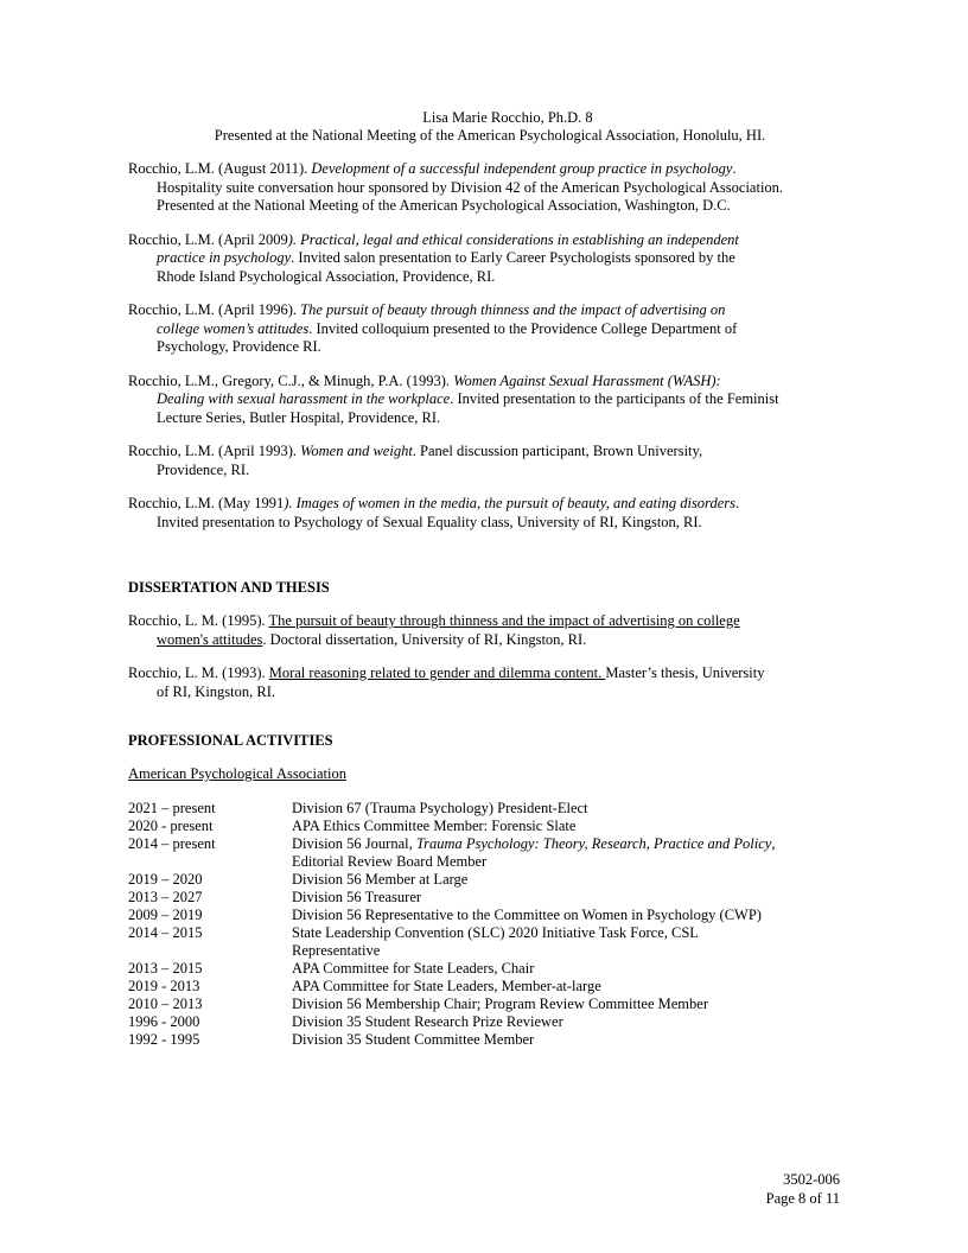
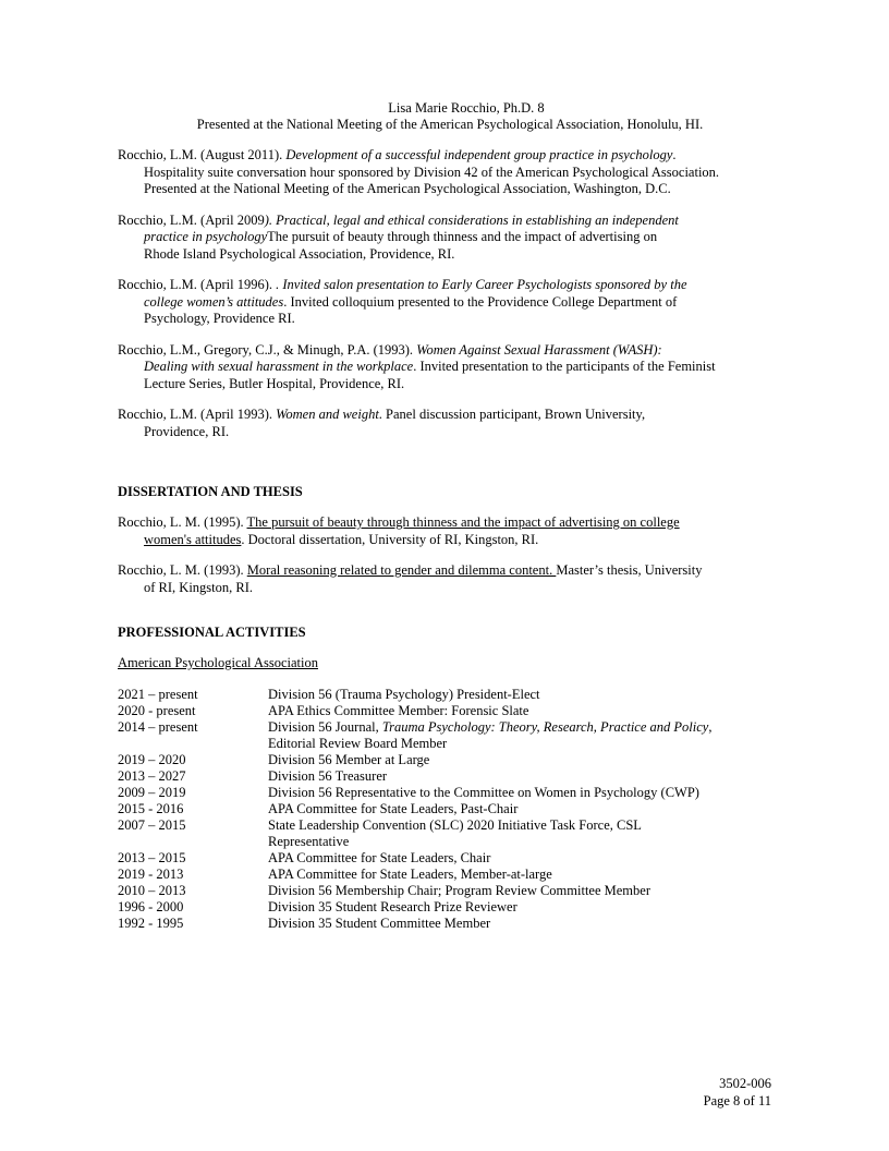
  Lisa Marie Rocchio, Ph.D. 8
  Presented at the National Meeting of the American Psychological Association, Honolulu, HI.
  Rocchio, L.M. (August 2011). Development of a successful independent group practice in psychology.
  Hospitality suite conversation hour sponsored by Division 42 of the American Psychological Association.
  Presented at the National Meeting of the American Psychological Association, Washington, D.C.
  Rocchio, L.M. (April 2009). Practical, legal and ethical considerations in establishing an independent
- practice in psychology. Invited salon presentation to Early Career Psychologists sponsored by the
+ practice in psychologyThe pursuit of beauty through thinness and the impact of advertising on
  Rhode Island Psychological Association, Providence, RI.
- Rocchio, L.M. (April 1996). The pursuit of beauty through thinness and the impact of advertising on
+ Rocchio, L.M. (April 1996). . Invited salon presentation to Early Career Psychologists sponsored by the
  college women’s attitudes. Invited colloquium presented to the Providence College Department of
  Psychology, Providence RI.
  Rocchio, L.M., Gregory, C.J., & Minugh, P.A. (1993). Women Against Sexual Harassment (WASH):
  Dealing with sexual harassment in the workplace. Invited presentation to the participants of the Feminist
  Lecture Series, Butler Hospital, Providence, RI.
  Rocchio, L.M. (April 1993). Women and weight. Panel discussion participant, Brown University,
  Providence, RI.
- Rocchio, L.M. (May 1991). Images of women in the media, the pursuit of beauty, and eating disorders.
- Invited presentation to Psychology of Sexual Equality class, University of RI, Kingston, RI.
  DISSERTATION AND THESIS
  Rocchio, L. M. (1995). The pursuit of beauty through thinness and the impact of advertising on college
  women's attitudes. Doctoral dissertation, University of RI, Kingston, RI.
  Rocchio, L. M. (1993). Moral reasoning related to gender and dilemma content. Master’s thesis, University
  of RI, Kingston, RI.
  PROFESSIONAL ACTIVITIES
  American Psychological Association
- 2021 – present	Division 67 (Trauma Psychology) President-Elect
+ 2021 – present	Division 56 (Trauma Psychology) President-Elect
  2020 - present	APA Ethics Committee Member: Forensic Slate
  2014 – present	Division 56 Journal, Trauma Psychology: Theory, Research, Practice and Policy,Editorial Review Board Member
  2019 – 2020	Division 56 Member at Large
  2013 – 2027	Division 56 Treasurer
  2009 – 2019	Division 56 Representative to the Committee on Women in Psychology (CWP)
+ 2015 - 2016	APA Committee for State Leaders, Past-Chair
- 2014 – 2015	State Leadership Convention (SLC) 2020 Initiative Task Force, CSLRepresentative
+ 2007 – 2015	State Leadership Convention (SLC) 2020 Initiative Task Force, CSLRepresentative
  2013 – 2015	APA Committee for State Leaders, Chair
  2019 - 2013	APA Committee for State Leaders, Member-at-large
  2010 – 2013	Division 56 Membership Chair; Program Review Committee Member
  1996 - 2000	Division 35 Student Research Prize Reviewer
  1992 - 1995	Division 35 Student Committee Member
  3502-006
  Page 8 of 11
